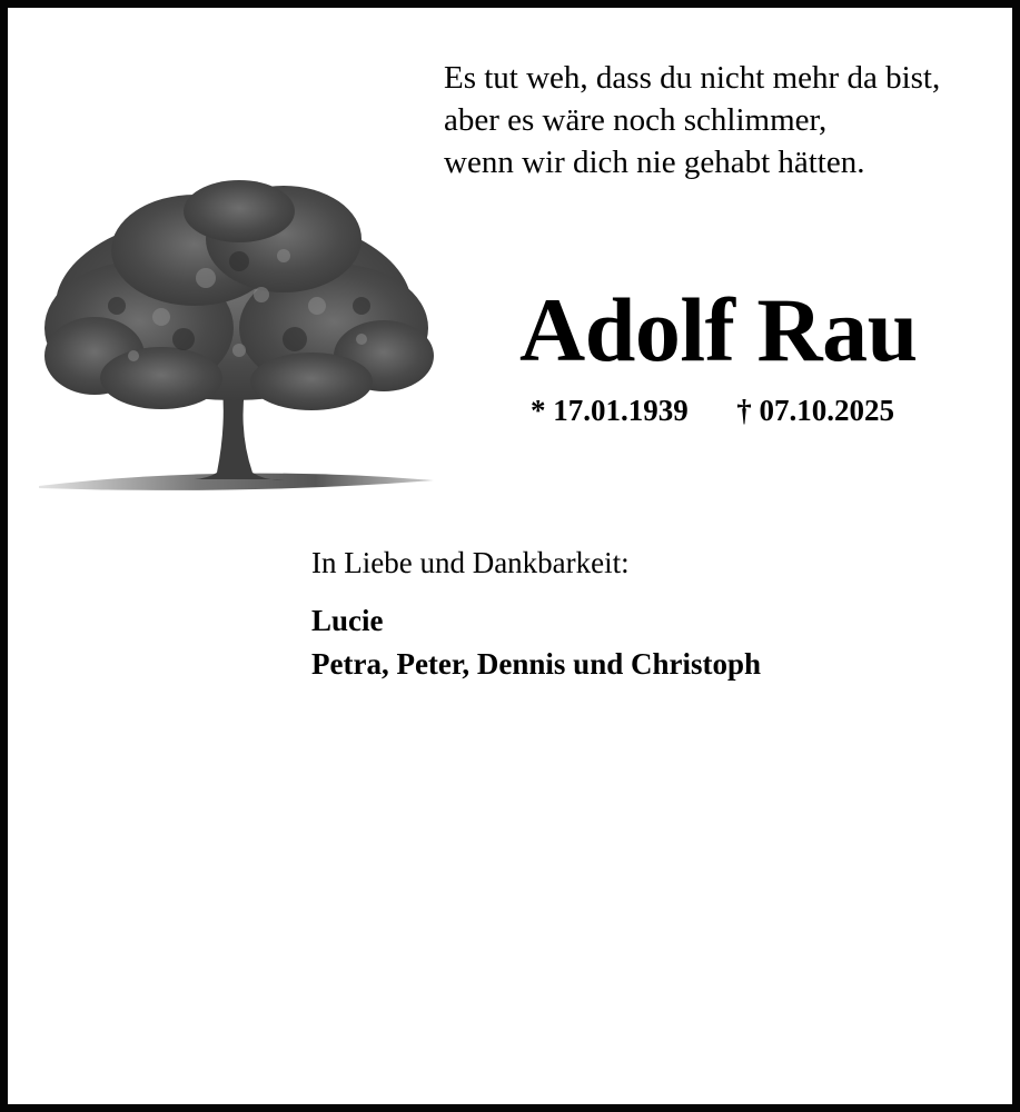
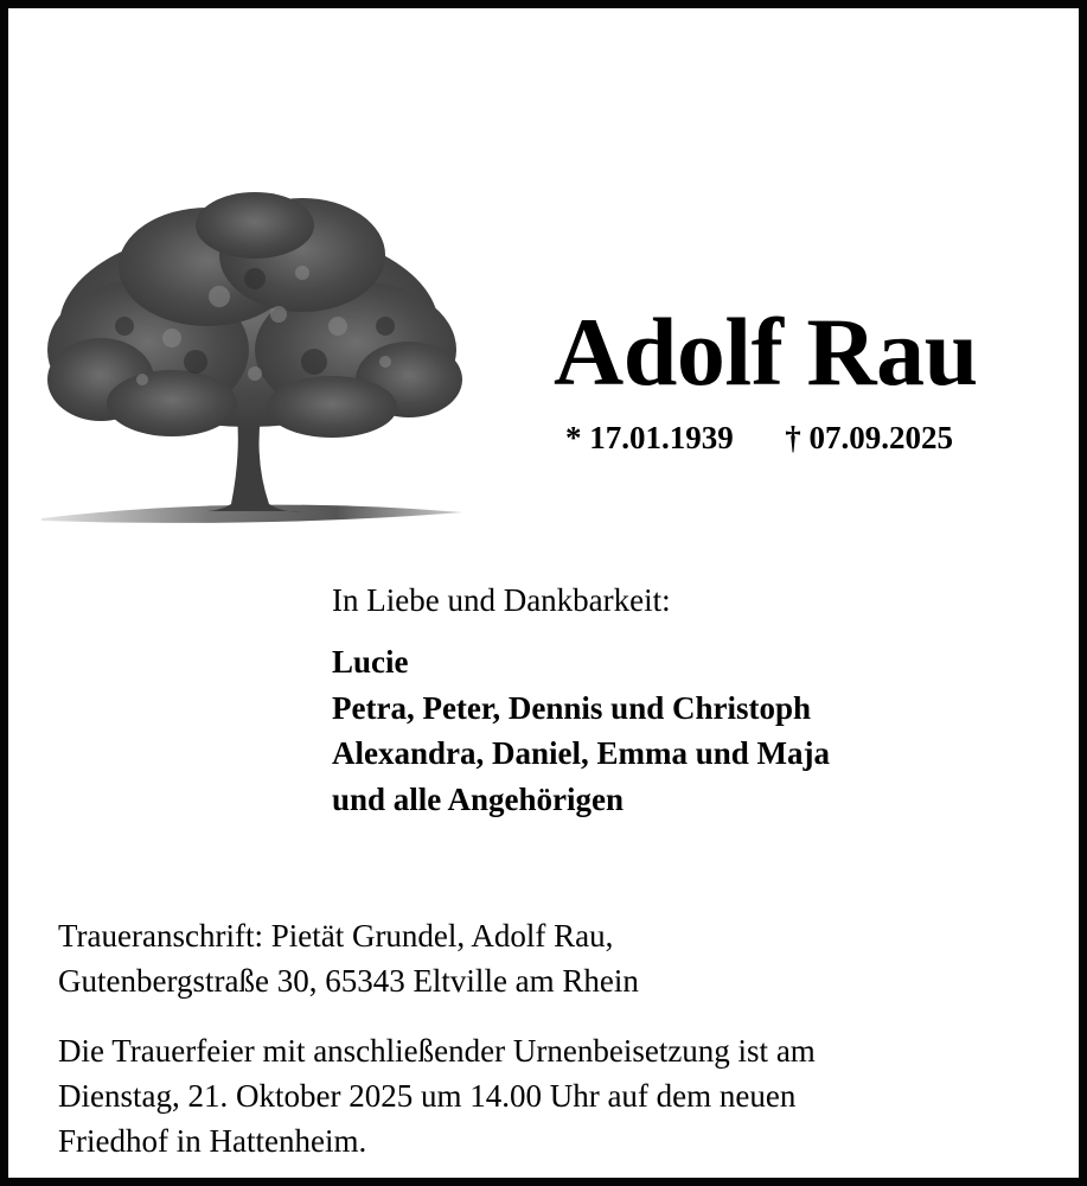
- Es tut weh, dass du nicht mehr da bist,
- aber es wäre noch schlimmer,
- wenn wir dich nie gehabt hätten.
  Adolf Rau
- * 17.01.1939 † 07.10.2025
+ * 17.01.1939 † 07.09.2025
  In Liebe und Dankbarkeit:
  Lucie
  Petra, Peter, Dennis und Christoph
+ Alexandra, Daniel, Emma und Maja
+ und alle Angehörigen
+ Traueranschrift: Pietät Grundel, Adolf Rau,
+ Gutenbergstraße 30, 65343 Eltville am Rhein
+ Die Trauerfeier mit anschließender Urnenbeisetzung ist am
+ Dienstag, 21. Oktober 2025 um 14.00 Uhr auf dem neuen
+ Friedhof in Hattenheim.
